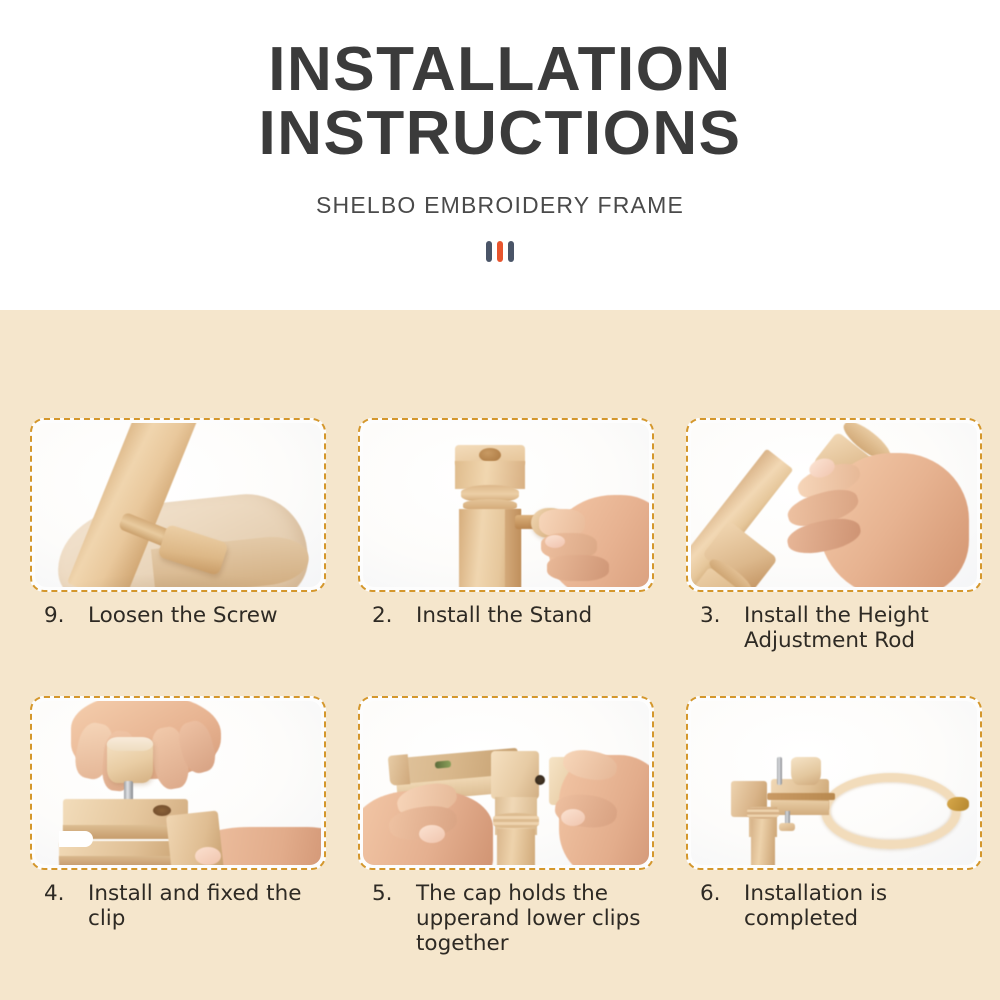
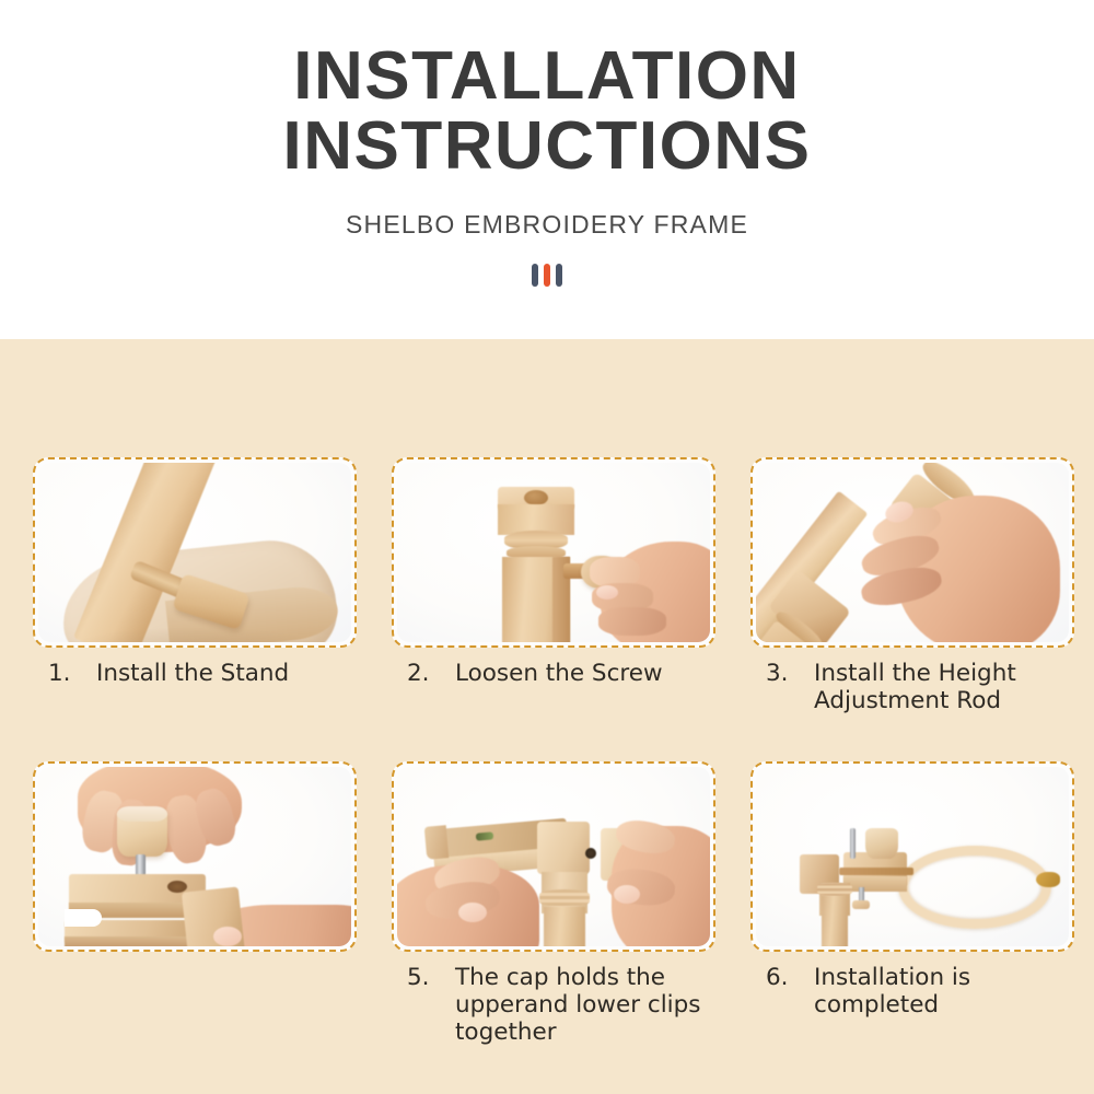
  INSTALLATION
  INSTRUCTIONS
  SHELBO EMBROIDERY FRAME
- 9.
+ 1.
- Loosen the Screw
+ Install the Stand
  2.
- Install the Stand
+ Loosen the Screw
  3.
  Install the Height Adjustment Rod
- 4.
- Install and fixed the clip
  5.
  The cap holds the upperand lower clips together
  6.
  Installation is completed
